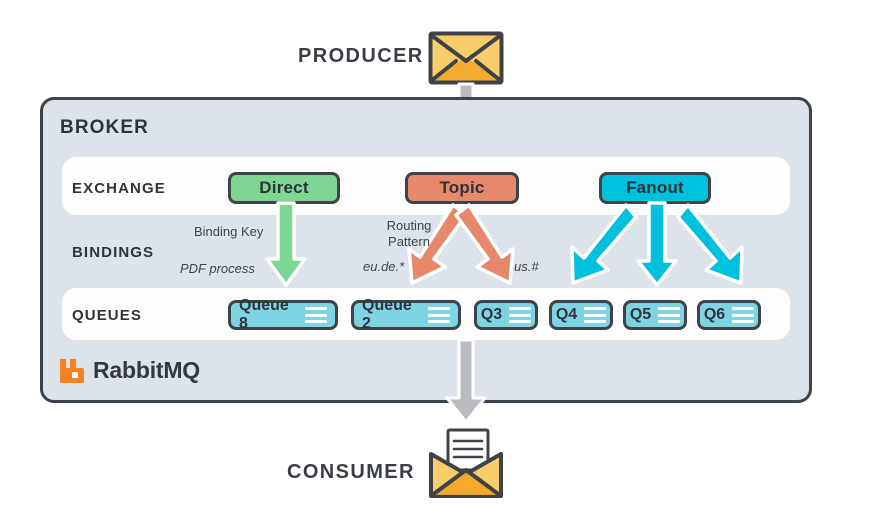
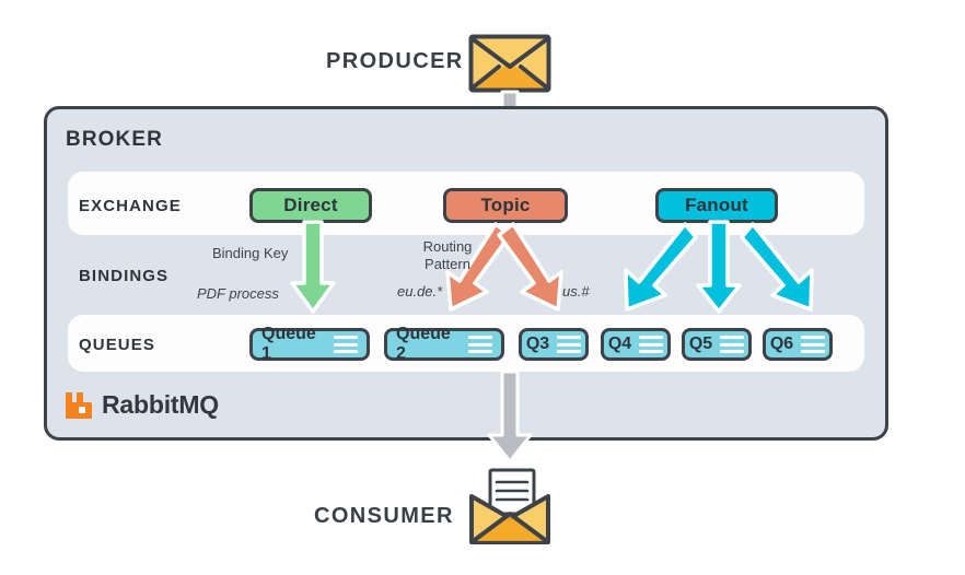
  PRODUCER
  BROKER
  EXCHANGE
  BINDINGS
  QUEUES
  Direct
  Topic
  Fanout
  Binding Key
  PDF process
  Routing
  Pattern
  eu.de.*
  us.#
- Queue 8
+ Queue 1
  Queue 2
  Q3
  Q4
  Q5
  Q6
  RabbitMQ
  CONSUMER
